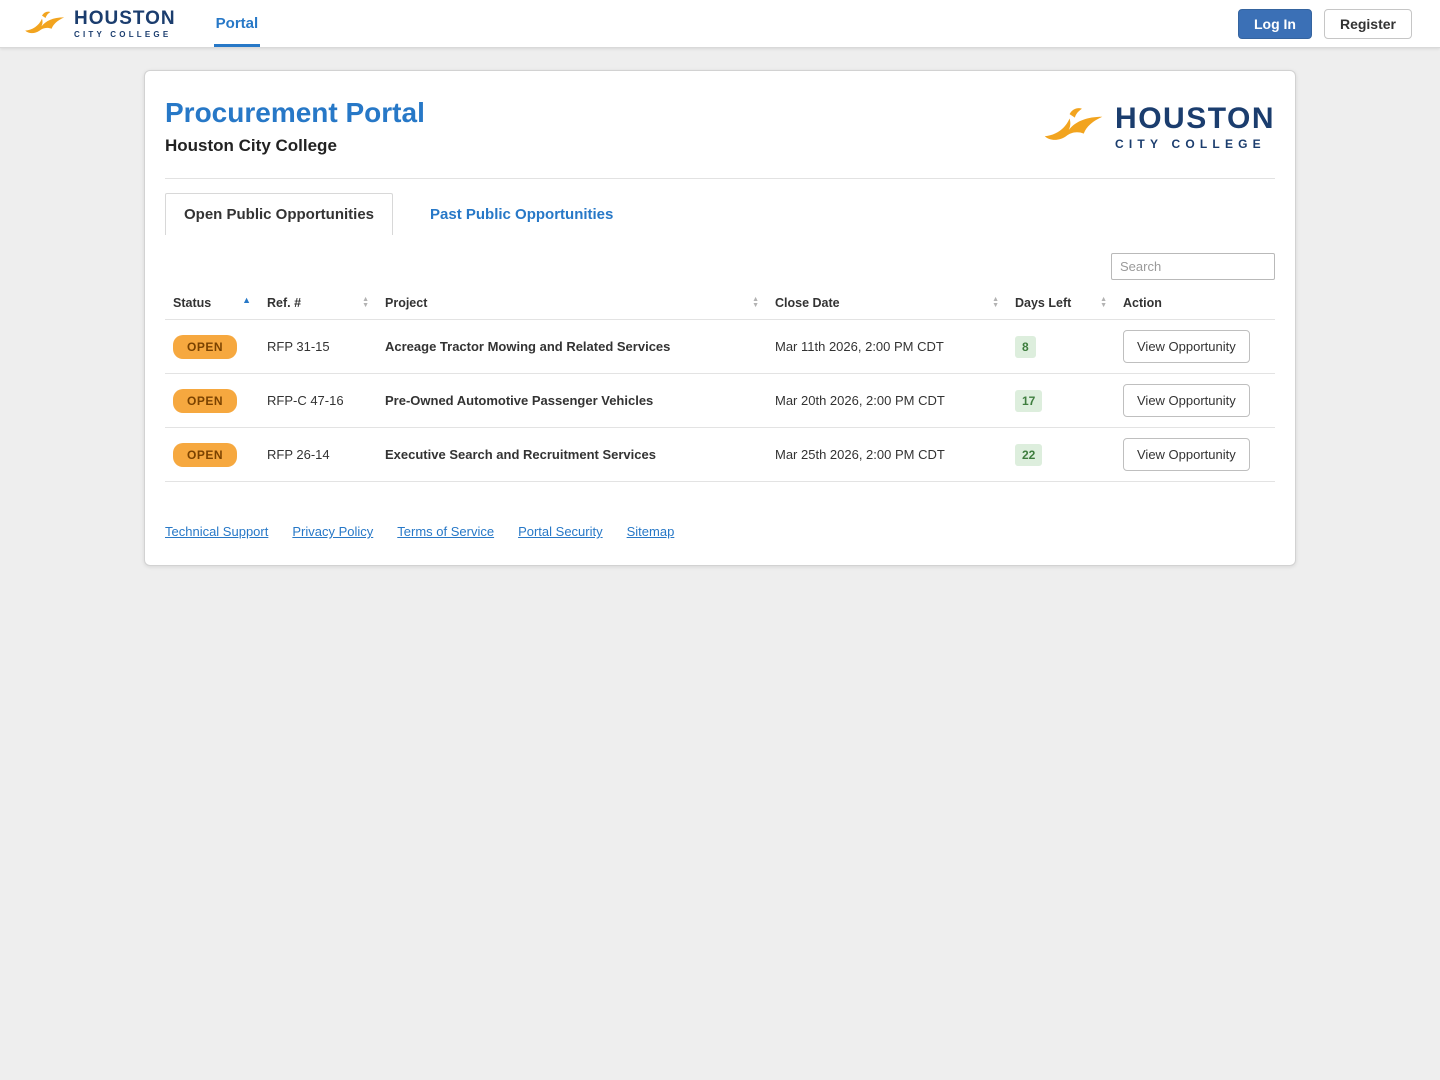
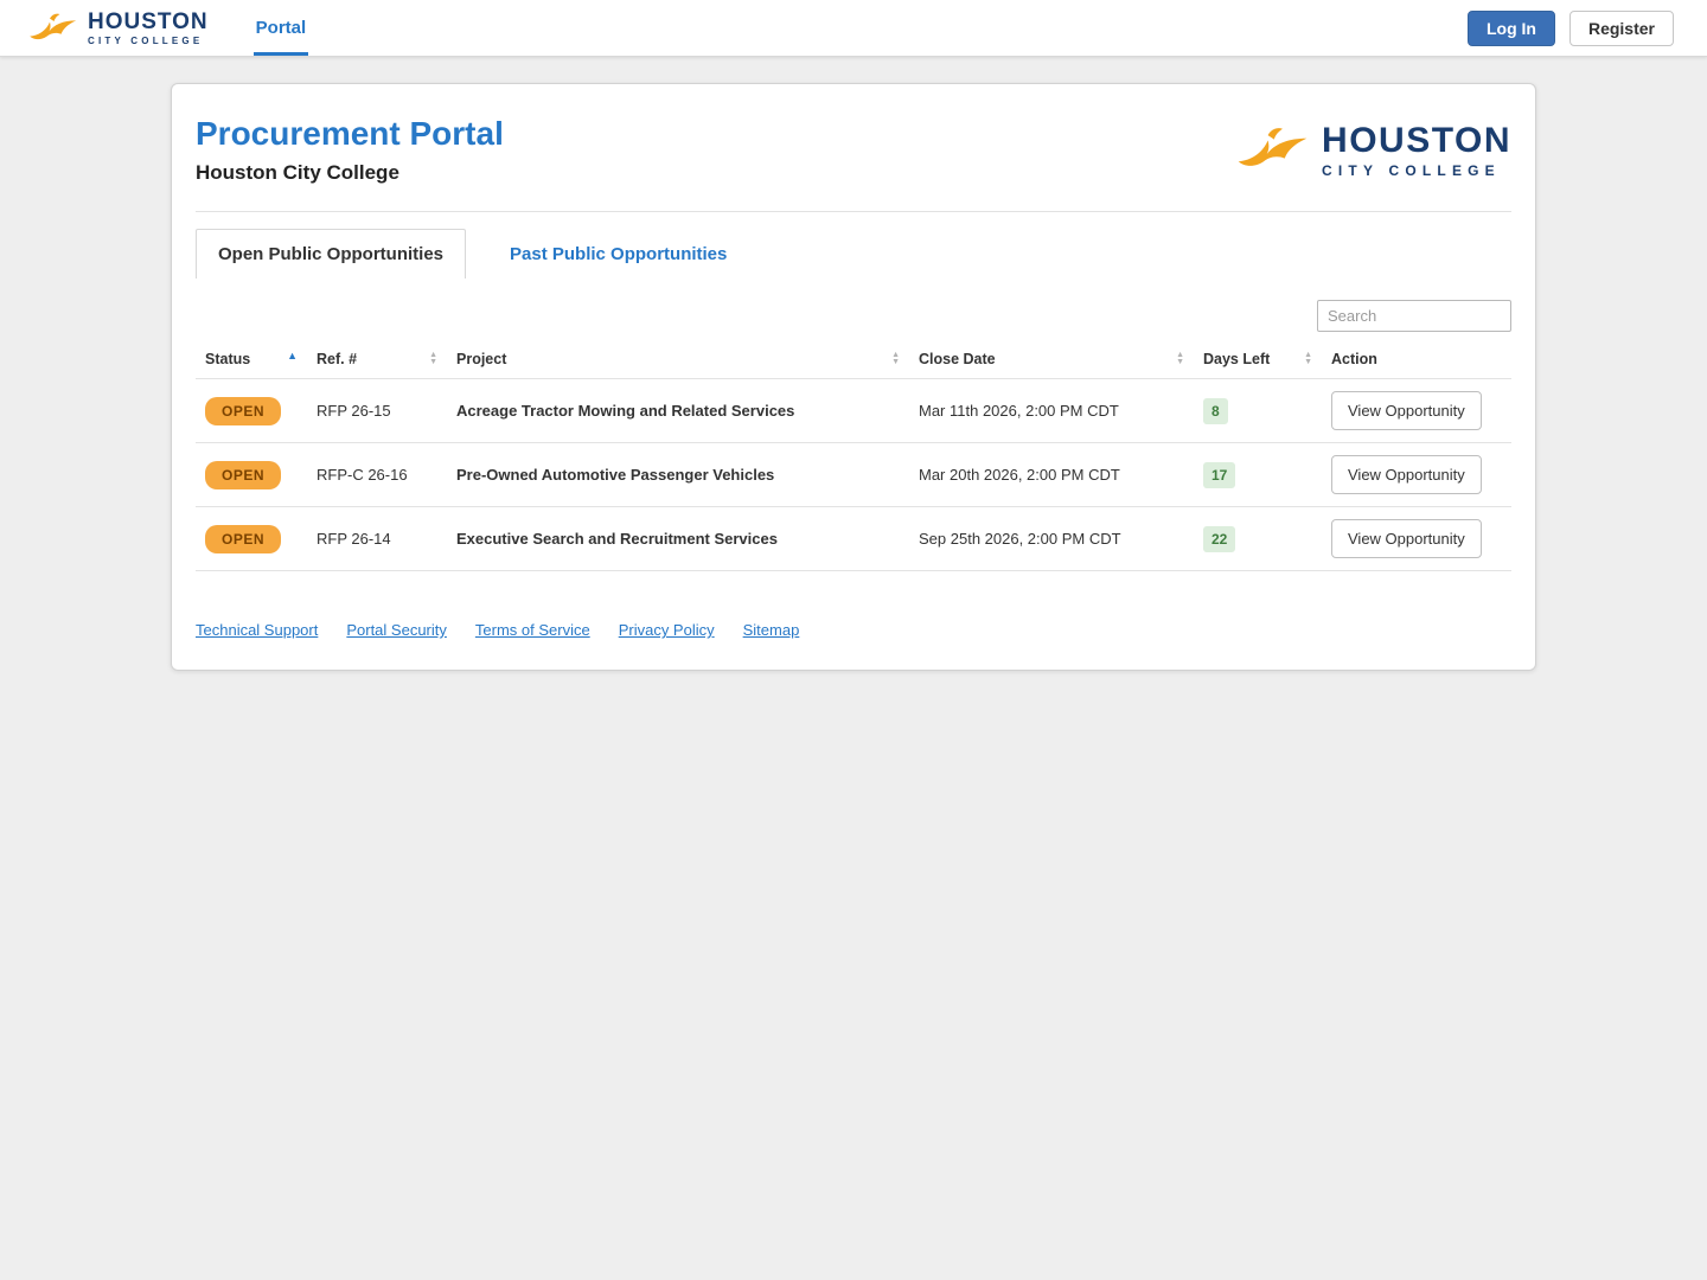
  HOUSTON
  CITY COLLEGE
  Portal
  Log In
  Register
  Procurement Portal
  Houston City College
  HOUSTON
  CITY COLLEGE
  Open Public Opportunities
  Past Public Opportunities
  Search
  Status ▲	Ref. #	Project	Close Date	Days Left	Action
- OPEN	RFP 31-15	Acreage Tractor Mowing and Related Services	Mar 11th 2026, 2:00 PM CDT	8	View Opportunity
+ OPEN	RFP 26-15	Acreage Tractor Mowing and Related Services	Mar 11th 2026, 2:00 PM CDT	8	View Opportunity
- OPEN	RFP-C 47-16	Pre-Owned Automotive Passenger Vehicles	Mar 20th 2026, 2:00 PM CDT	17	View Opportunity
+ OPEN	RFP-C 26-16	Pre-Owned Automotive Passenger Vehicles	Mar 20th 2026, 2:00 PM CDT	17	View Opportunity
- OPEN	RFP 26-14	Executive Search and Recruitment Services	Mar 25th 2026, 2:00 PM CDT	22	View Opportunity
+ OPEN	RFP 26-14	Executive Search and Recruitment Services	Sep 25th 2026, 2:00 PM CDT	22	View Opportunity
  Technical Support
- Privacy Policy
+ Portal Security
  Terms of Service
- Portal Security
+ Privacy Policy
  Sitemap
